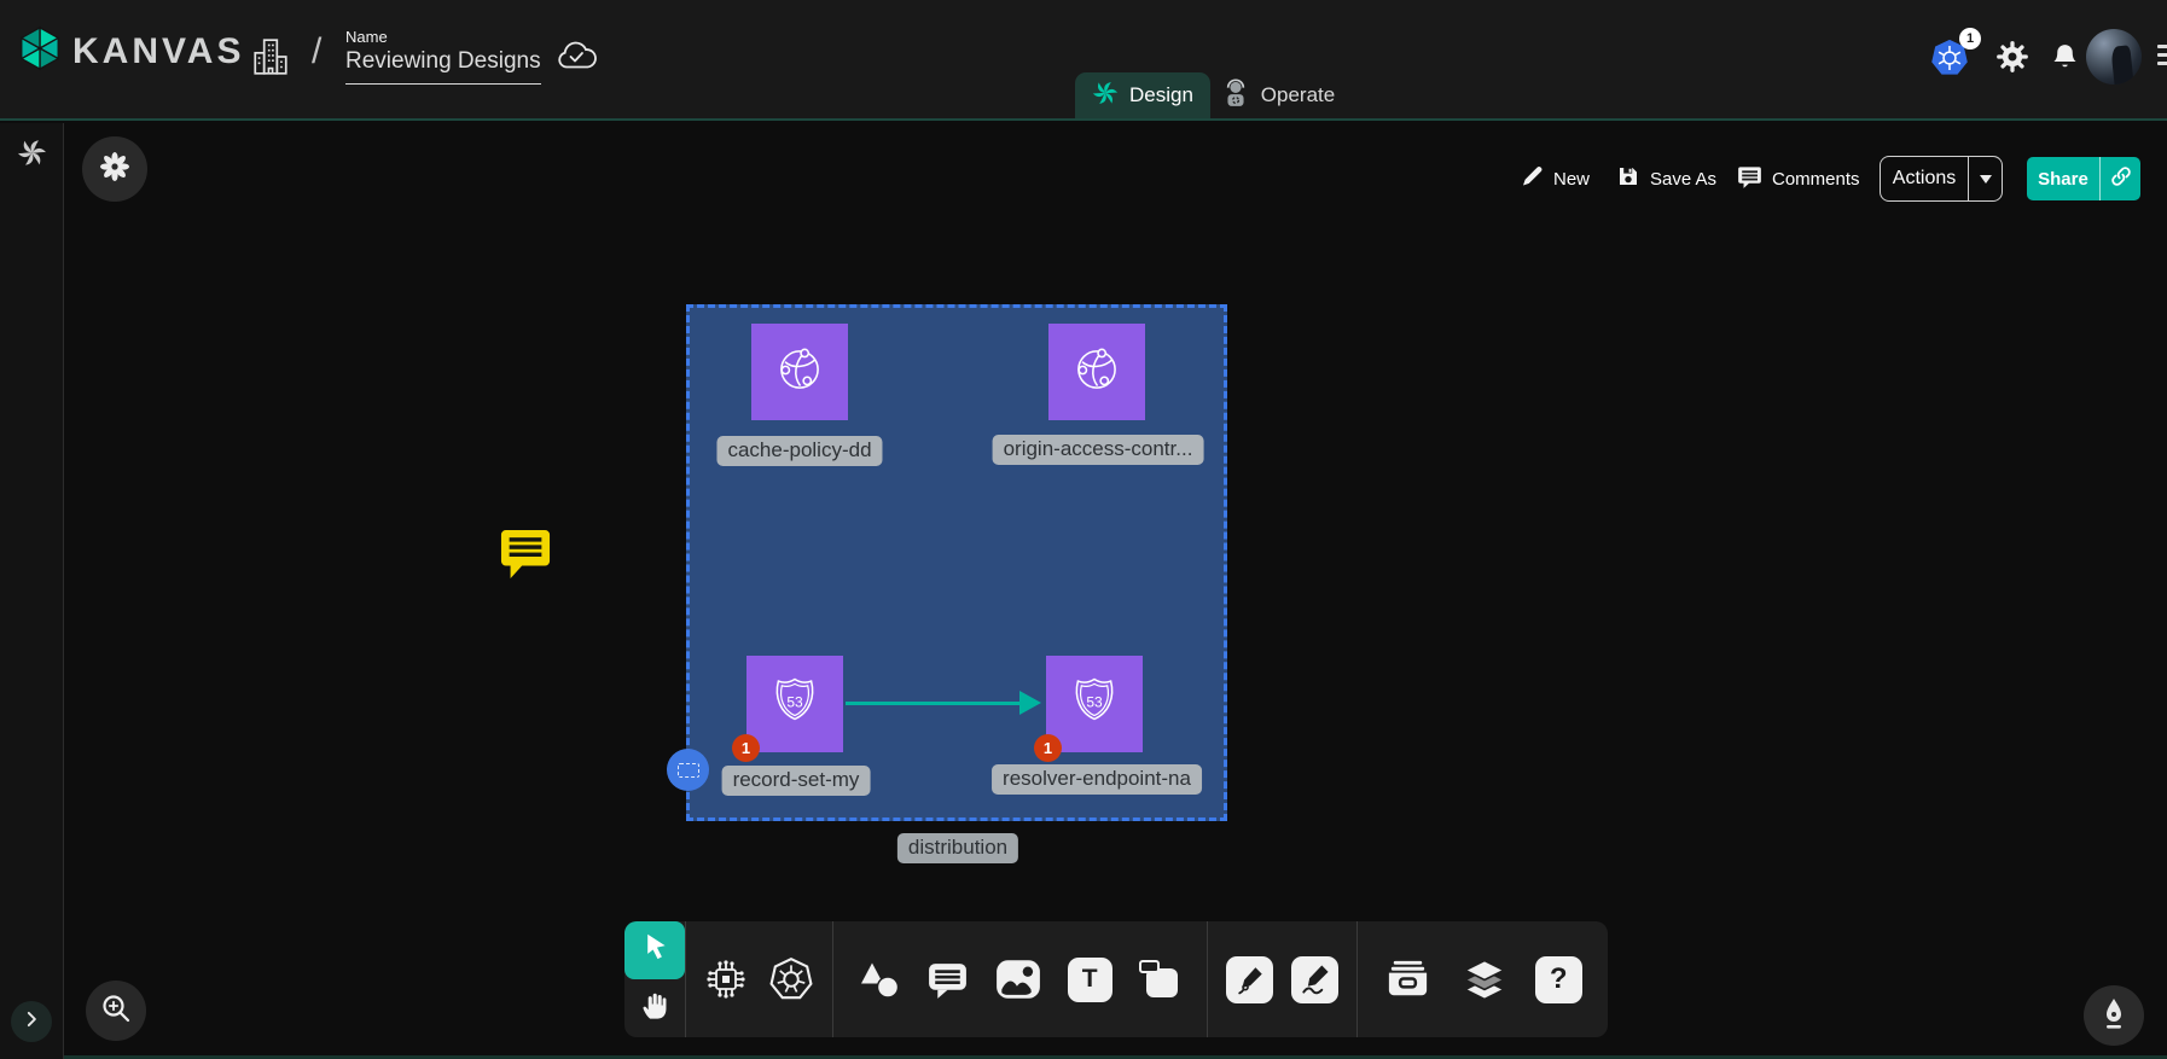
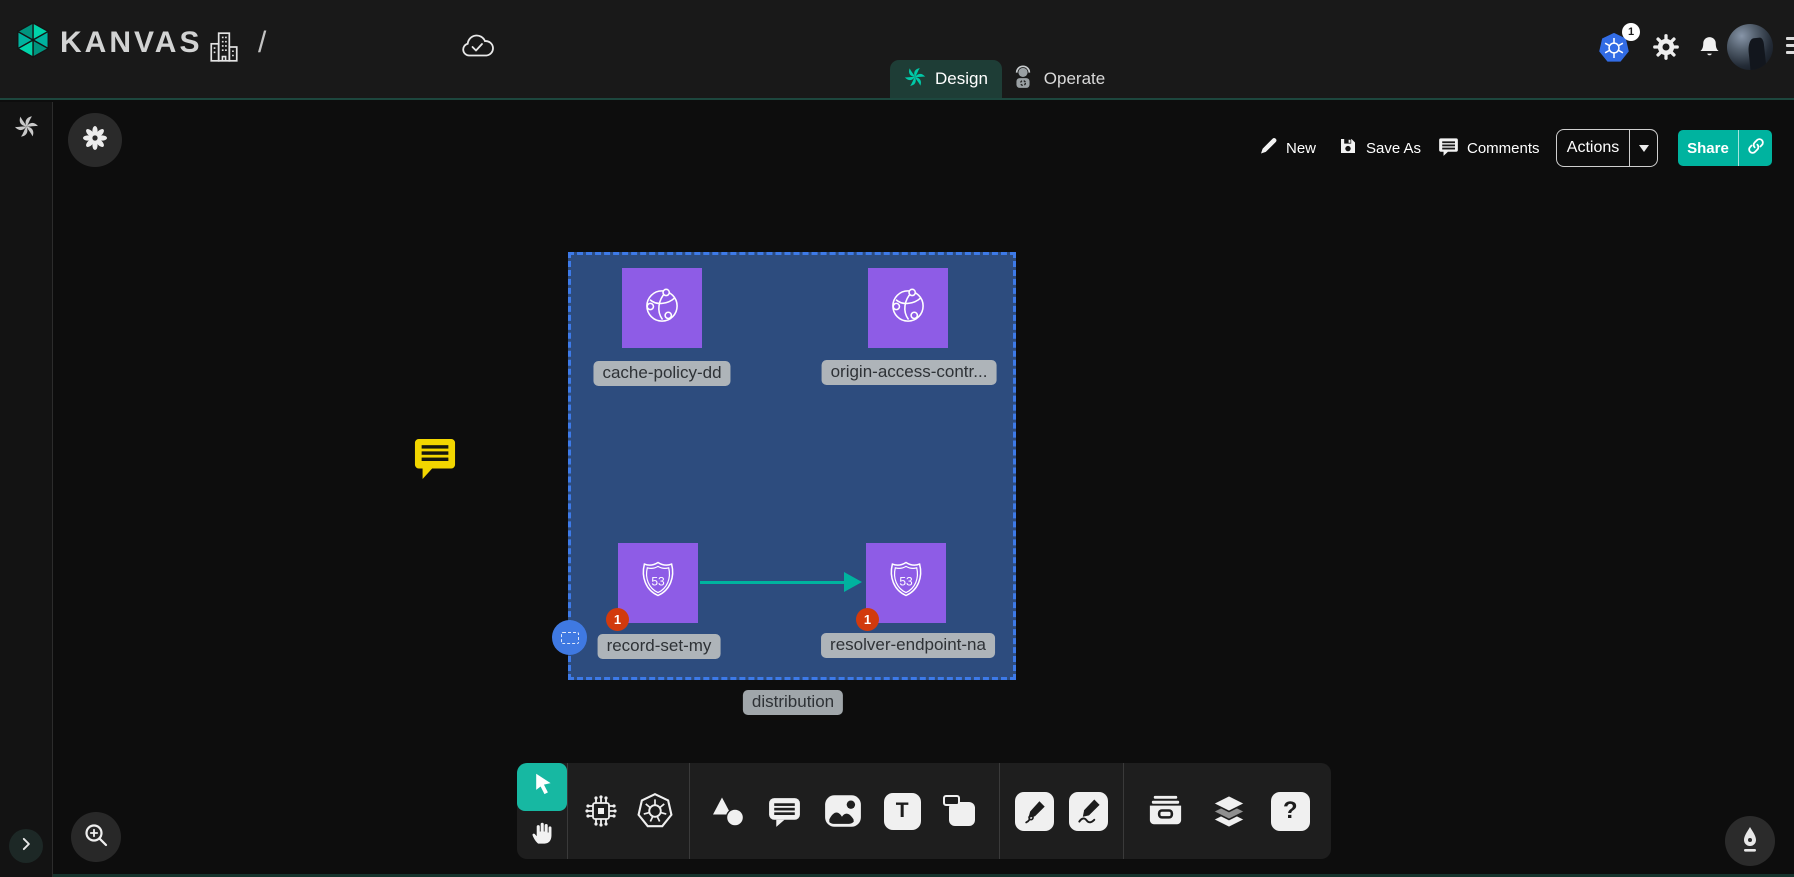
  KANVAS
  /
- Name
- Reviewing Designs
  Design
  Operate
  1
  New
  Save As
  Comments
  Actions
  Share
  53
  53
  1
  1
  cache-policy-dd
  origin-access-contr...
  record-set-my
  resolver-endpoint-na
  distribution
  T
  ?
